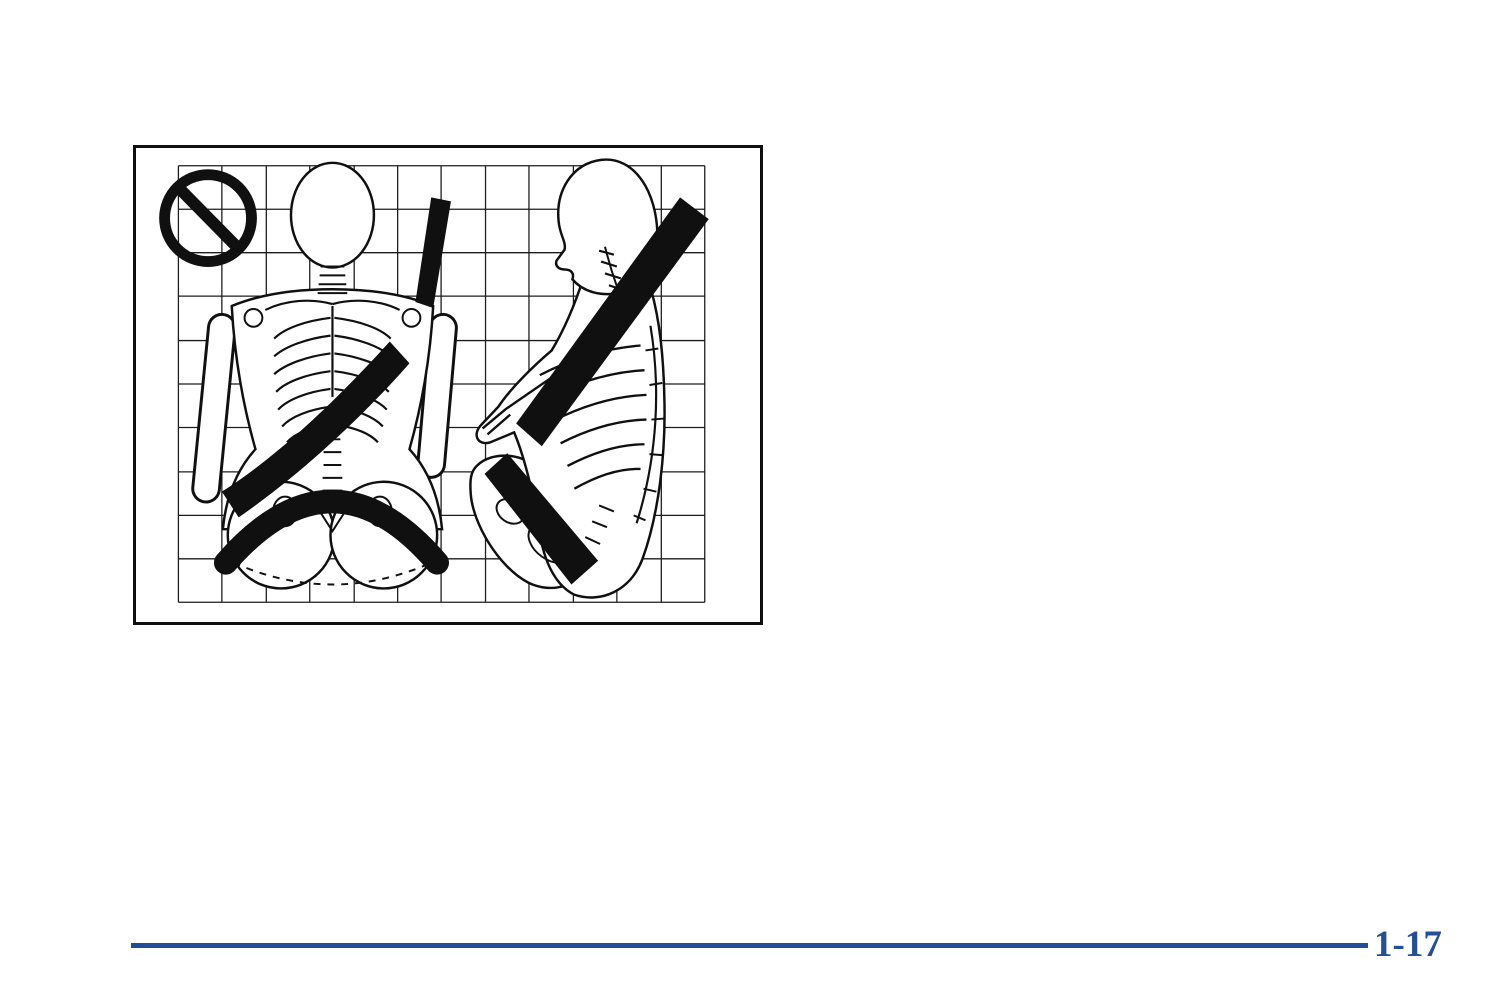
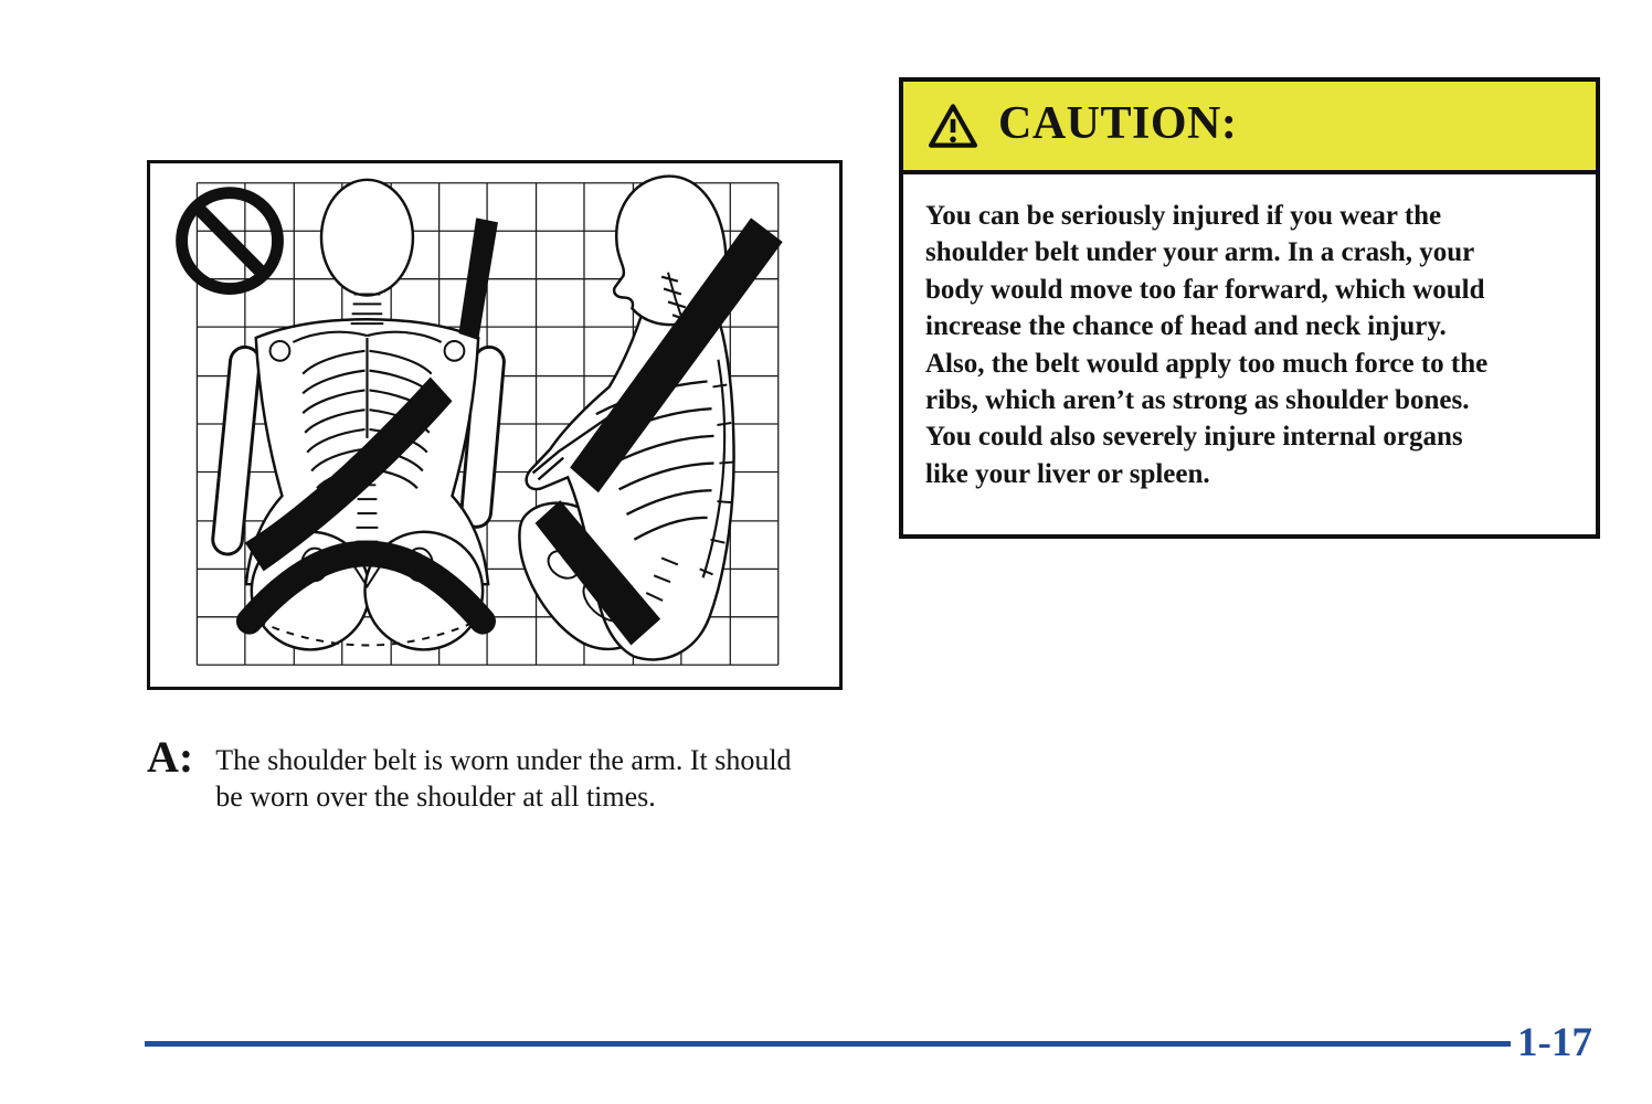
+ CAUTION:
+ You can be seriously injured if you wear the
+ shoulder belt under your arm. In a crash, your
+ body would move too far forward, which would
+ increase the chance of head and neck injury.
+ Also, the belt would apply too much force to the
+ ribs, which aren’t as strong as shoulder bones.
+ You could also severely injure internal organs
+ like your liver or spleen.
+ A:
+ The shoulder belt is worn under the arm. It should
+ be worn over the shoulder at all times.
  1-17
